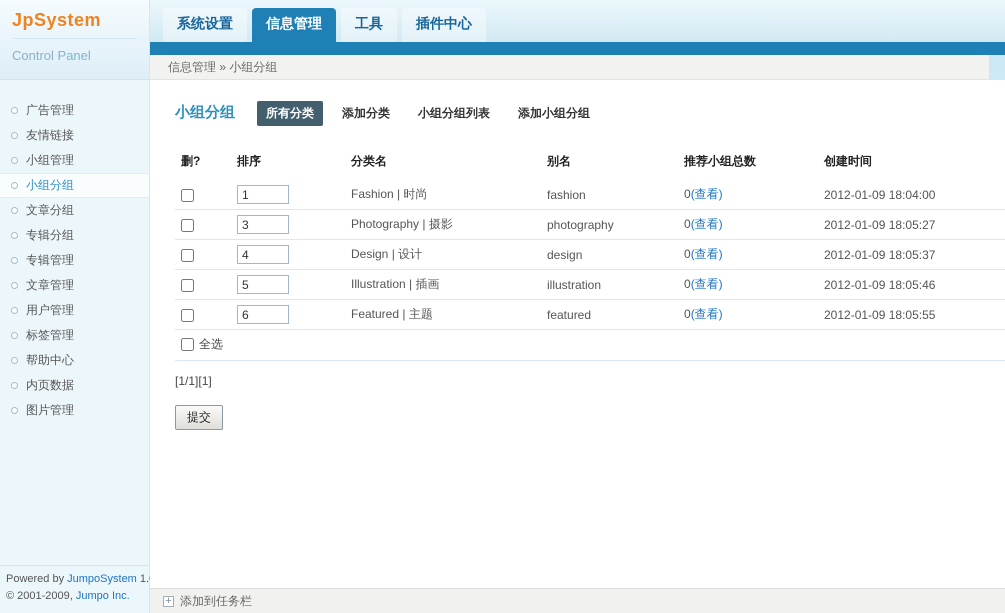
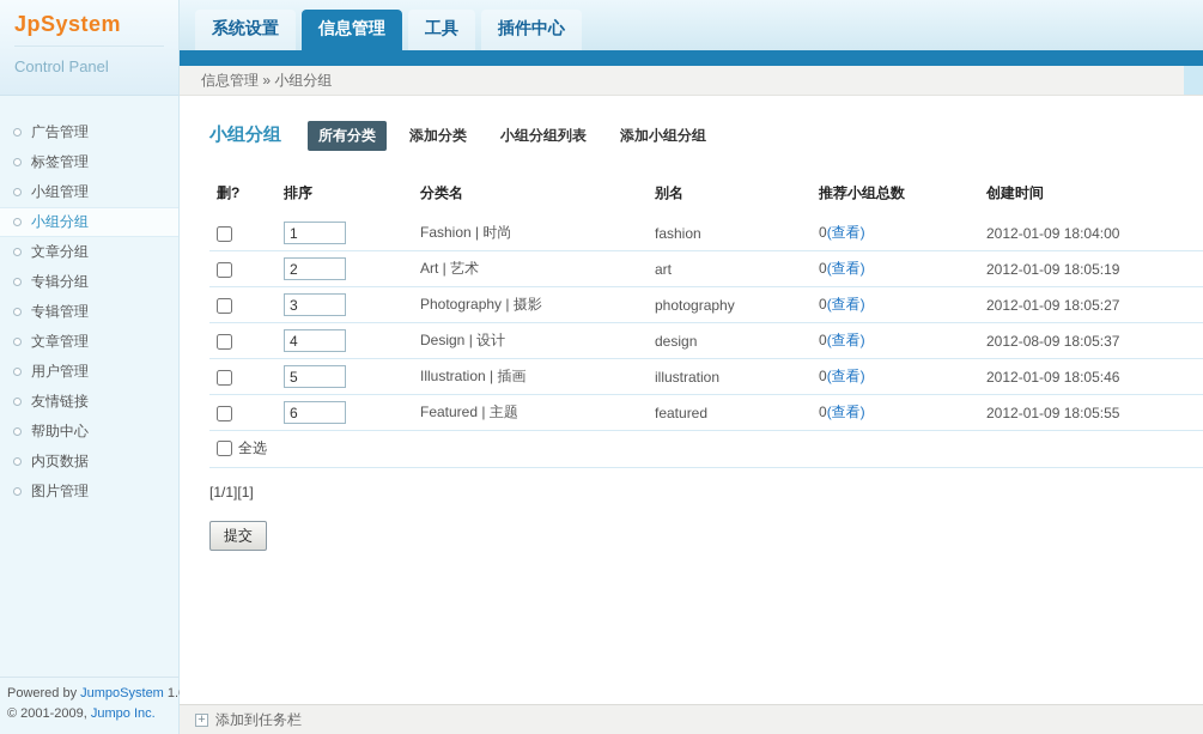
  JpSystem
  Control Panel
  广告管理
- 友情链接
+ 标签管理
  小组管理
  小组分组
  文章分组
  专辑分组
  专辑管理
  文章管理
  用户管理
- 标签管理
+ 友情链接
  帮助中心
  内页数据
  图片管理
  Powered by JumpoSystem 1.
  © 2001-2009, Jumpo Inc.
  系统设置
  信息管理
  工具
  插件中心
  信息管理 » 小组分组
  小组分组
  所有分类
  添加分类
  小组分组列表
  添加小组分组
  删?	排序	分类名	别名	推荐小组总数	创建时间
  	1	Fashion | 时尚	fashion	0(查看)	2012-01-09 18:04:00
+ 	2	Art | 艺术	art	0(查看)	2012-01-09 18:05:19
  	3	Photography | 摄影	photography	0(查看)	2012-01-09 18:05:27
- 	4	Design | 设计	design	0(查看)	2012-01-09 18:05:37
+ 	4	Design | 设计	design	0(查看)	2012-08-09 18:05:37
  	5	Illustration | 插画	illustration	0(查看)	2012-01-09 18:05:46
  	6	Featured | 主题	featured	0(查看)	2012-01-09 18:05:55
  全选
  [1/1][1]
  提交
  +
  添加到任务栏
